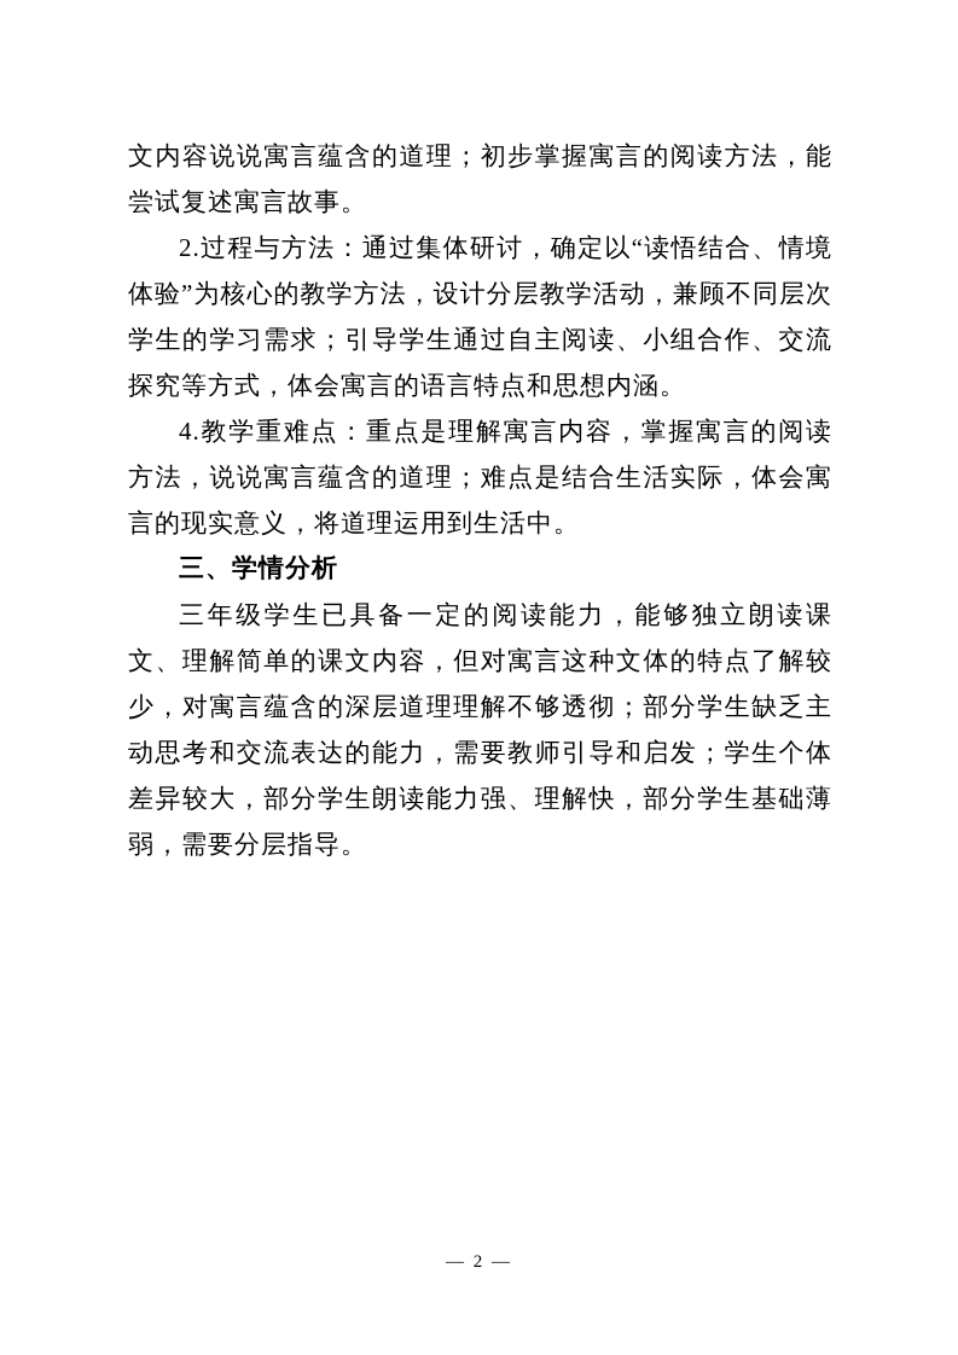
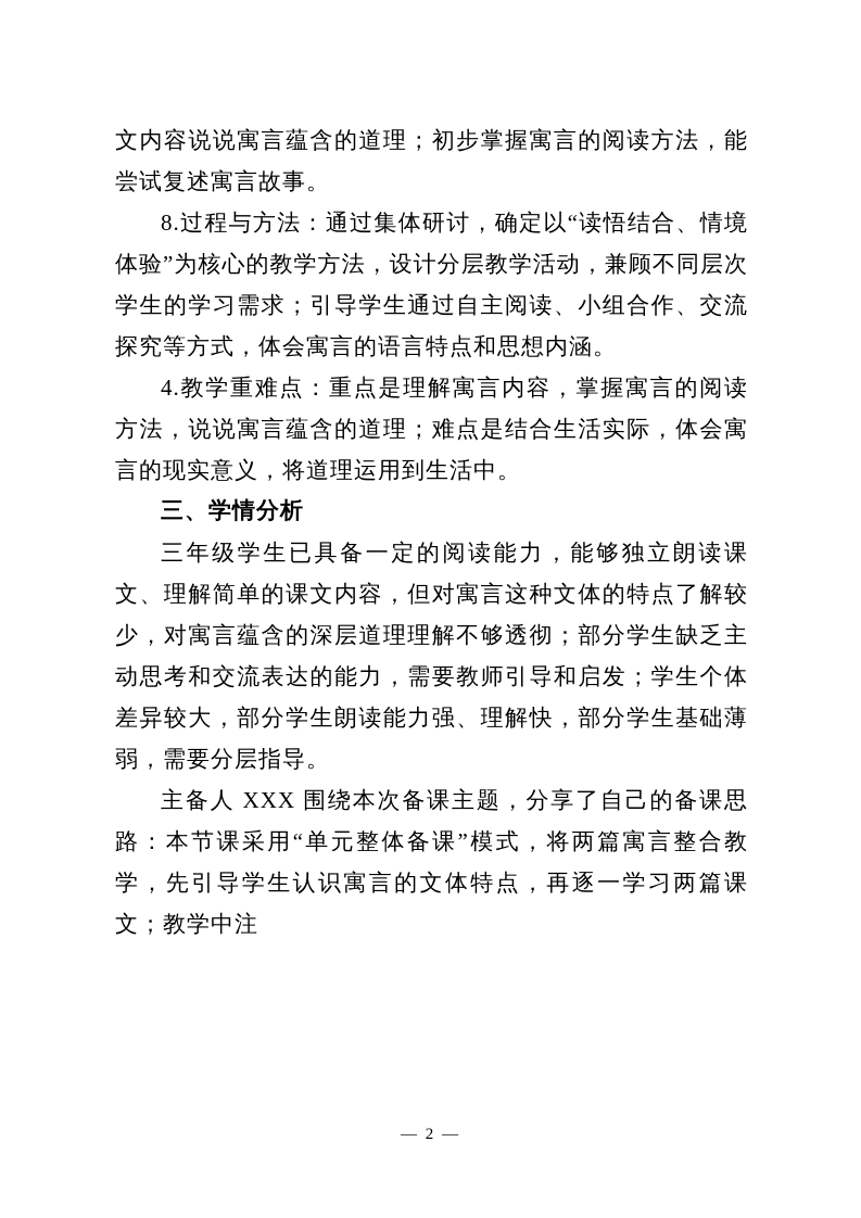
  文内容说说寓言蕴含的道理；初步掌握寓言的阅读方法，能尝试复述寓言故事。
- 2.过程与方法：通过集体研讨，确定以“读悟结合、情境体验”为核心的教学方法，设计分层教学活动，兼顾不同层次学生的学习需求；引导学生通过自主阅读、小组合作、交流探究等方式，体会寓言的语言特点和思想内涵。
+ 8.过程与方法：通过集体研讨，确定以“读悟结合、情境体验”为核心的教学方法，设计分层教学活动，兼顾不同层次学生的学习需求；引导学生通过自主阅读、小组合作、交流探究等方式，体会寓言的语言特点和思想内涵。
  4.教学重难点：重点是理解寓言内容，掌握寓言的阅读方法，说说寓言蕴含的道理；难点是结合生活实际，体会寓言的现实意义，将道理运用到生活中。
  三、学情分析
  三年级学生已具备一定的阅读能力，能够独立朗读课文、理解简单的课文内容，但对寓言这种文体的特点了解较少，对寓言蕴含的深层道理理解不够透彻；部分学生缺乏主动思考和交流表达的能力，需要教师引导和启发；学生个体差异较大，部分学生朗读能力强、理解快，部分学生基础薄弱，需要分层指导。
+ 主备人 XXX 围绕本次备课主题，分享了自己的备课思路：本节课采用“单元整体备课”模式，将两篇寓言整合教学，先引导学生认识寓言的文体特点，再逐一学习两篇课文；教学中注
  — 2 —
